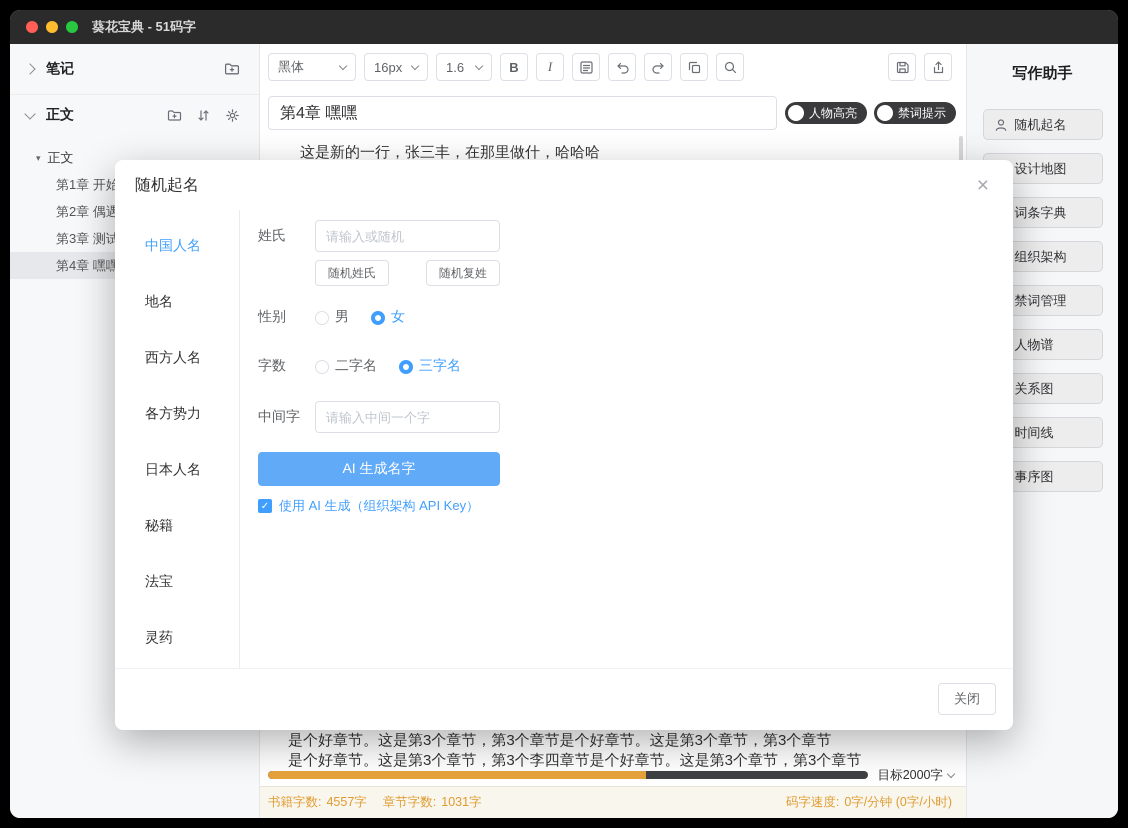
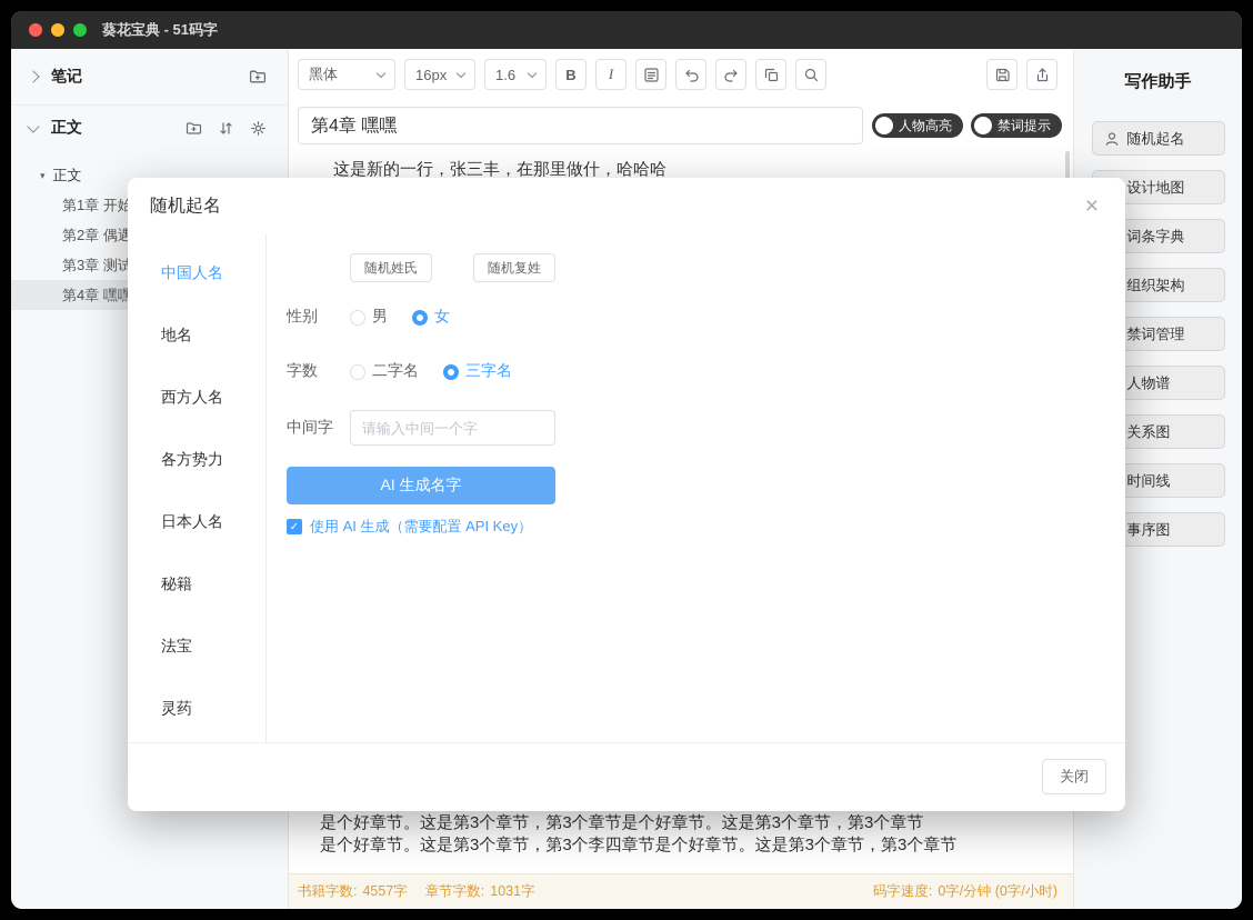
  葵花宝典 - 51码字
  笔记
  正文
  ▾
  正文
  第1章 开始
  第2章 偶遇
  第3章 测试
  第4章 嘿嘿
  黑体
  16px
  1.6
  B
  I
  第4章 嘿嘿
  人物高亮
  禁词提示
  这是新的一行，张三丰，在那里做什，哈哈哈
  是个好章节。这是第3个章节，第3个章节是个好章节。这是第3个章节，第3个章节
  是个好章节。这是第3个章节，第3个李四章节是个好章节。这是第3个章节，第3个章节
- 目标2000字
  书籍字数:
  4557字
  章节字数:
  1031字
  码字速度:
  0字/分钟 (0字/小时)
  写作助手
  随机起名
  设计地图
  词条字典
  组织架构
  禁词管理
  人物谱
  关系图
  时间线
  事序图
  随机起名
  ×
  中国人名
  地名
  西方人名
  各方势力
  日本人名
  秘籍
  法宝
  灵药
- 姓氏
- 请输入或随机
  随机姓氏
  随机复姓
  性别
  男
  女
  字数
  二字名
  三字名
  中间字
  请输入中间一个字
  AI 生成名字
  ✓
- 使用 AI 生成（组织架构 API Key）
+ 使用 AI 生成（需要配置 API Key）
  关闭
